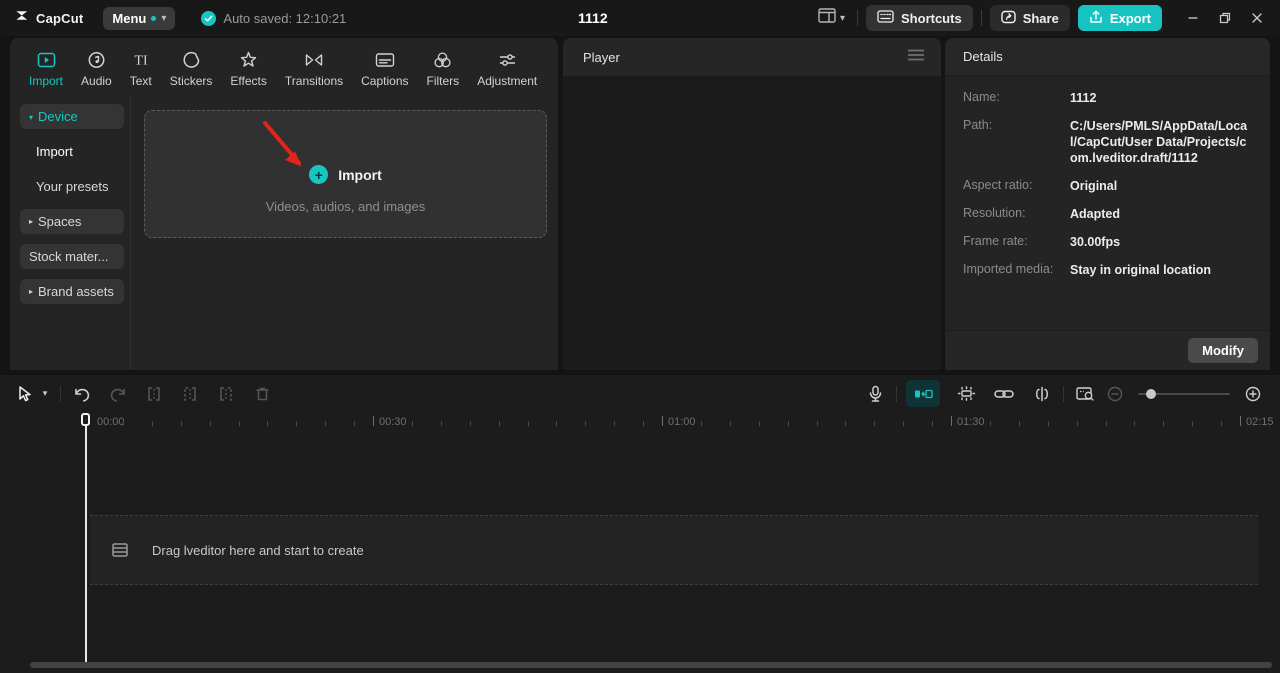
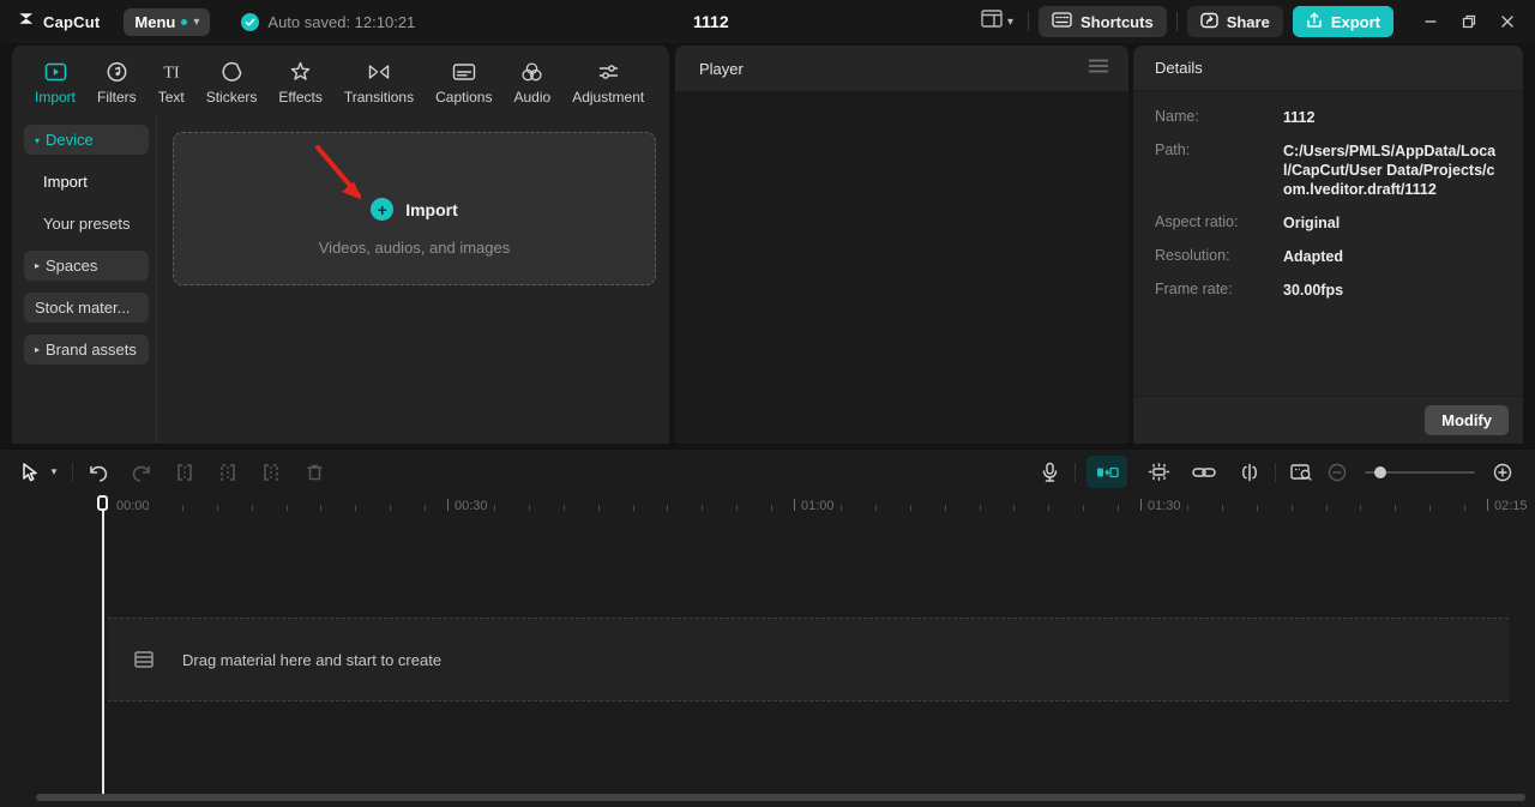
  CapCut
  Menu
  ▾
  Auto saved: 12:10:21
  1112
  ▾
  Shortcuts
  Share
  Export
  Import
- Audio
+ Filters
  TI
  Text
  Stickers
  Effects
  Transitions
  Captions
- Filters
+ Audio
  Adjustment
  ▾
  Device
  Import
  Your presets
  ▸
  Spaces
  Stock mater...
  ▸
  Brand assets
  +
  Import
  Videos, audios, and images
  Player
  Details
  Name:
  1112
  Path:
  C:/Users/PMLS/AppData/Local/CapCut/User Data/Projects/com.lveditor.draft/1112
  Aspect ratio:
  Original
  Resolution:
  Adapted
  Frame rate:
  30.00fps
- Imported media:
- Stay in original location
  Modify
  ▾
  00:00
  00:30
  01:00
  01:30
  02:15
- Drag lveditor here and start to create
+ Drag material here and start to create
